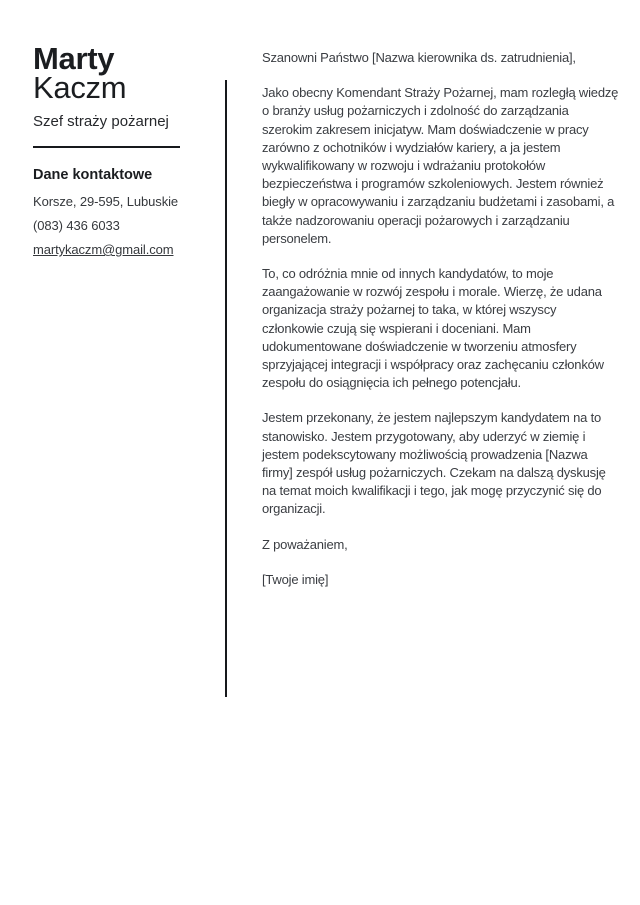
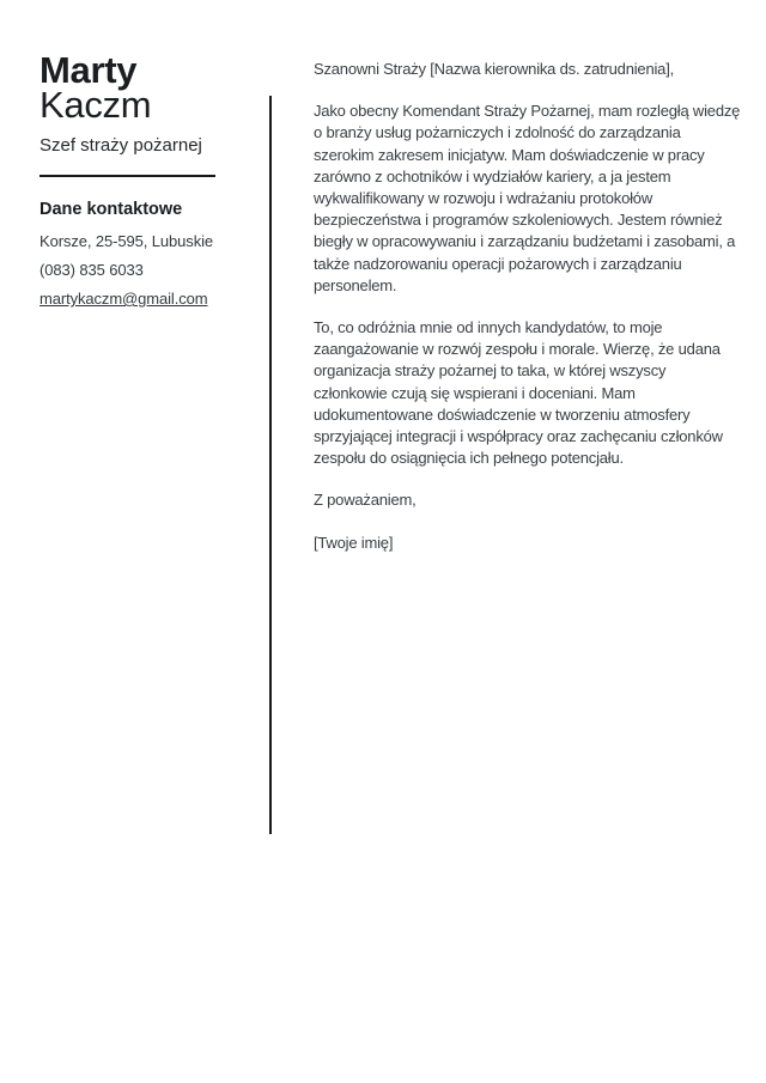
  Marty
  Kaczm
  Szef straży pożarnej
  Dane kontaktowe
- Korsze, 29-595, Lubuskie
+ Korsze, 25-595, Lubuskie
- (083) 436 6033
+ (083) 835 6033
  martykaczm@gmail.com
- Szanowni Państwo [Nazwa kierownika ds. zatrudnienia],
+ Szanowni Straży [Nazwa kierownika ds. zatrudnienia],
  Jako obecny Komendant Straży Pożarnej, mam rozległą wiedzę
  o branży usług pożarniczych i zdolność do zarządzania
  szerokim zakresem inicjatyw. Mam doświadczenie w pracy
  zarówno z ochotników i wydziałów kariery, a ja jestem
  wykwalifikowany w rozwoju i wdrażaniu protokołów
  bezpieczeństwa i programów szkoleniowych. Jestem również
  biegły w opracowywaniu i zarządzaniu budżetami i zasobami, a
  także nadzorowaniu operacji pożarowych i zarządzaniu
  personelem.
  To, co odróżnia mnie od innych kandydatów, to moje
  zaangażowanie w rozwój zespołu i morale. Wierzę, że udana
  organizacja straży pożarnej to taka, w której wszyscy
  członkowie czują się wspierani i doceniani. Mam
  udokumentowane doświadczenie w tworzeniu atmosfery
  sprzyjającej integracji i współpracy oraz zachęcaniu członków
  zespołu do osiągnięcia ich pełnego potencjału.
- Jestem przekonany, że jestem najlepszym kandydatem na to
- stanowisko. Jestem przygotowany, aby uderzyć w ziemię i
- jestem podekscytowany możliwością prowadzenia [Nazwa
- firmy] zespół usług pożarniczych. Czekam na dalszą dyskusję
- na temat moich kwalifikacji i tego, jak mogę przyczynić się do
- organizacji.
  Z poważaniem,
  [Twoje imię]
